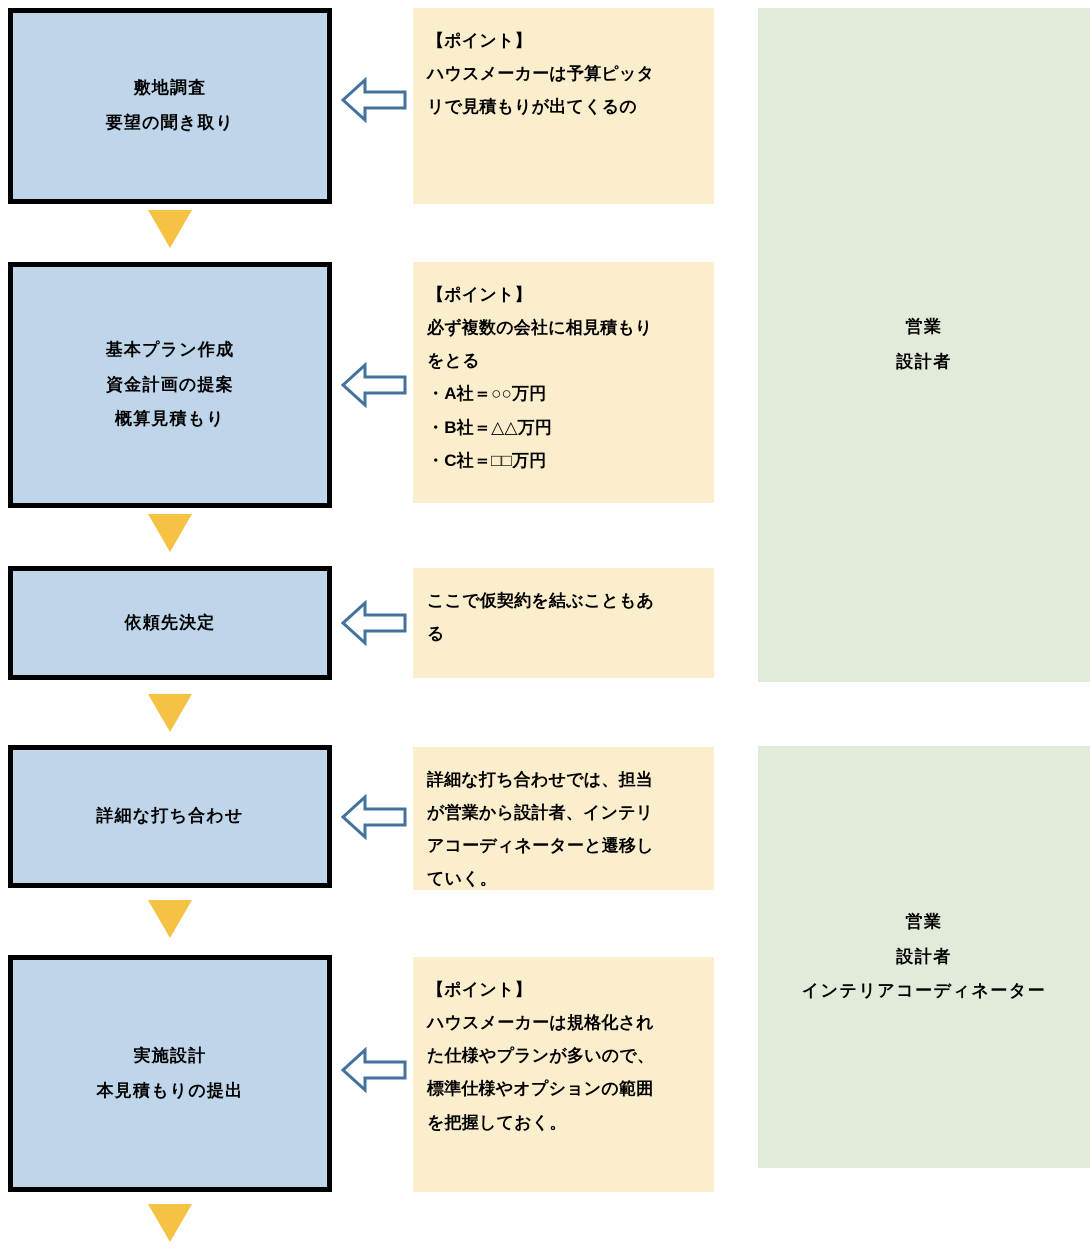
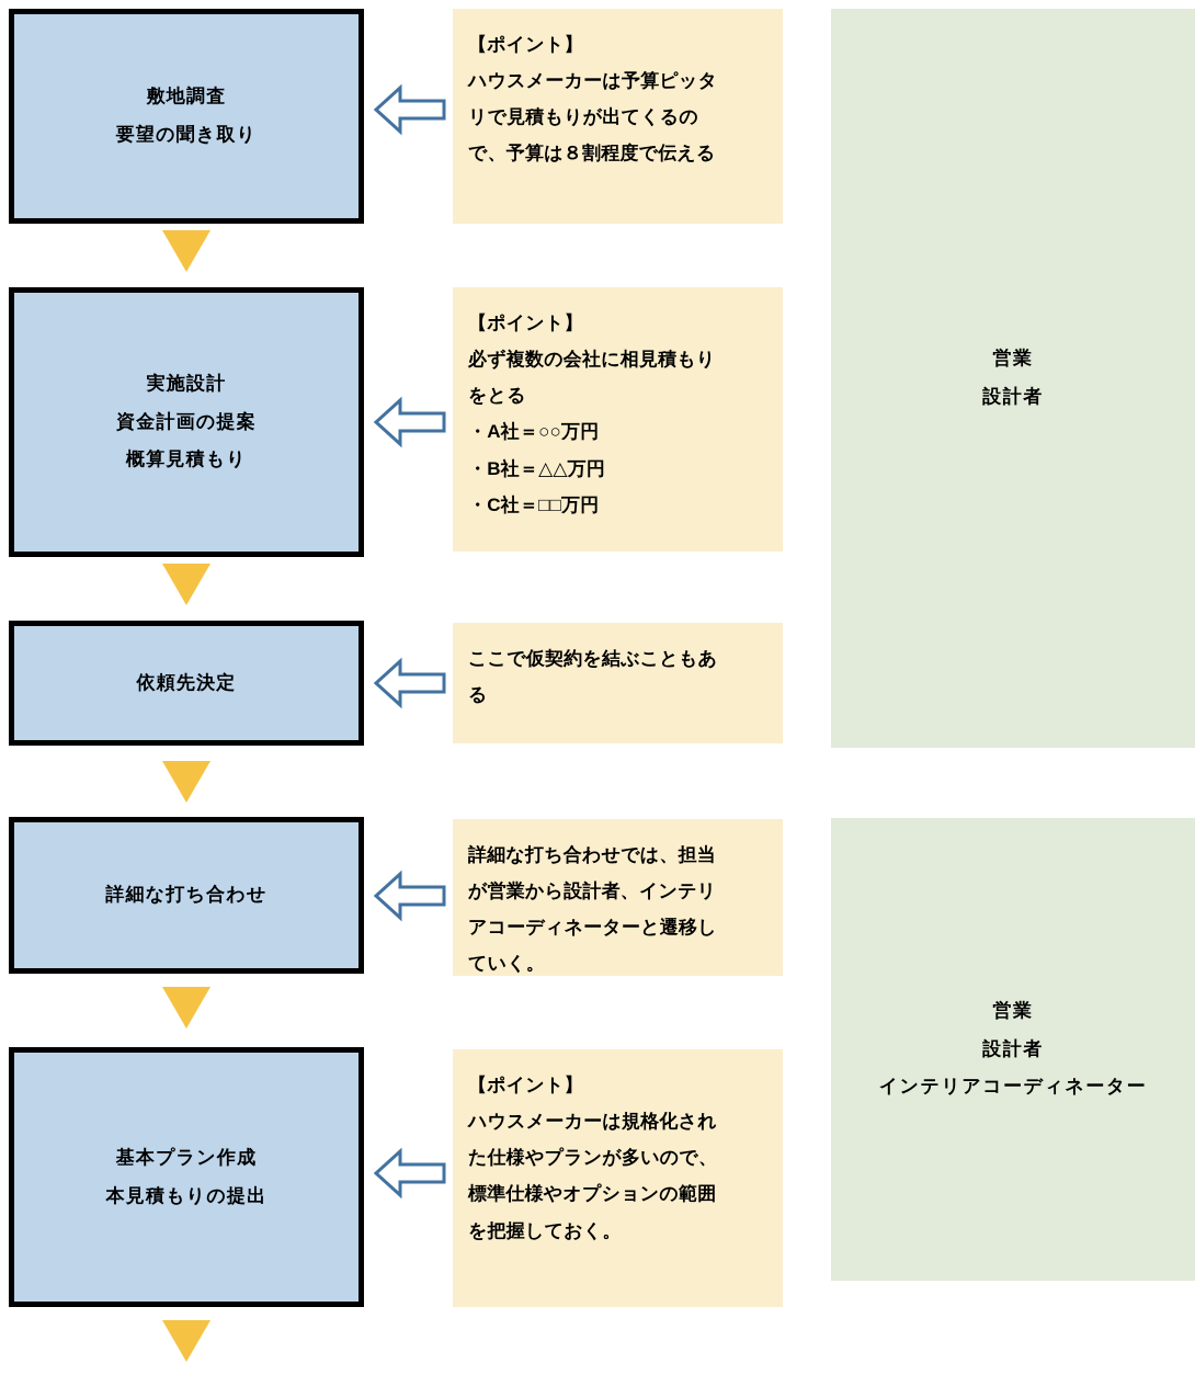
  営業
  設計者
  営業
  設計者
  インテリアコーディネーター
  敷地調査
  要望の聞き取り
- 基本プラン作成
+ 実施設計
  資金計画の提案
  概算見積もり
  依頼先決定
  詳細な打ち合わせ
- 実施設計
+ 基本プラン作成
  本見積もりの提出
  【ポイント】
  ハウスメーカーは予算ピッタ
  リで見積もりが出てくるの
+ で、予算は８割程度で伝える
  【ポイント】
  必ず複数の会社に相見積もり
  をとる
  ・A社＝○○万円
  ・B社＝△△万円
  ・C社＝□□万円
  ここで仮契約を結ぶこともあ
  る
  詳細な打ち合わせでは、担当
  が営業から設計者、インテリ
  アコーディネーターと遷移し
  ていく。
  【ポイント】
  ハウスメーカーは規格化され
  た仕様やプランが多いので、
  標準仕様やオプションの範囲
  を把握しておく。
